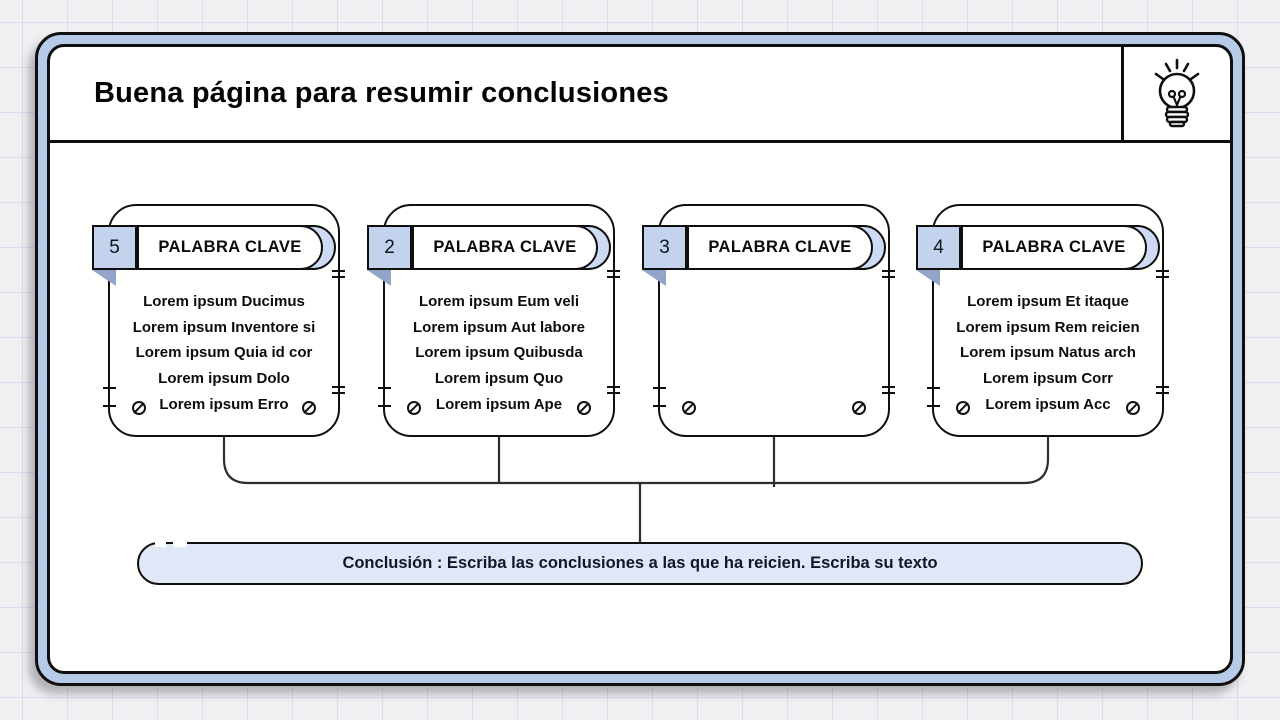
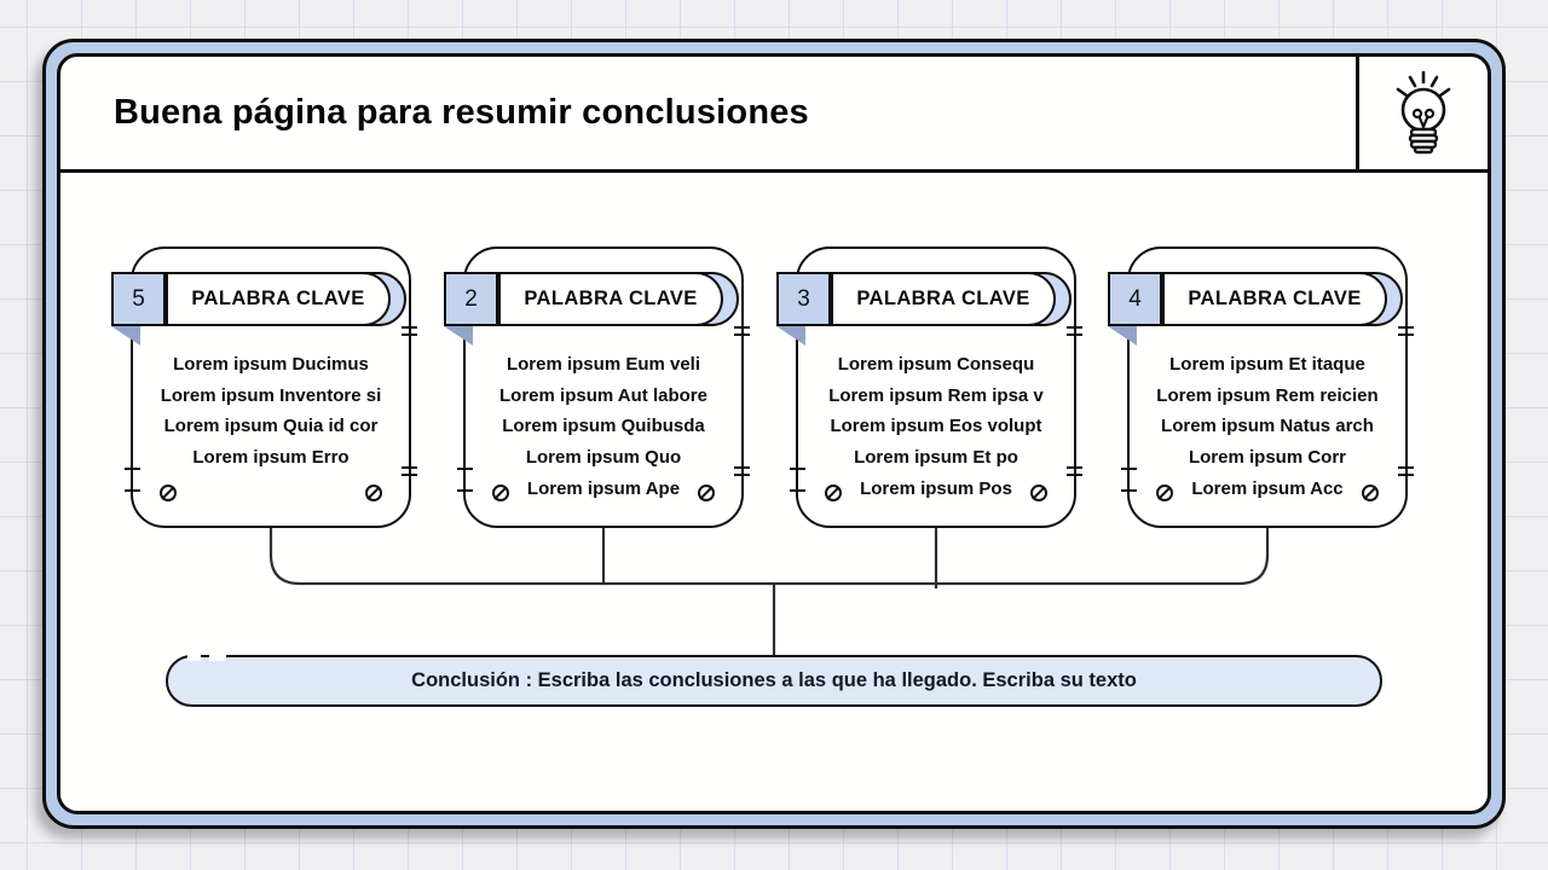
  Buena página para resumir conclusiones
  5
  PALABRA CLAVE
  Lorem ipsum Ducimus
  Lorem ipsum Inventore si
  Lorem ipsum Quia id cor
- Lorem ipsum Dolo
  Lorem ipsum Erro
  2
  PALABRA CLAVE
  Lorem ipsum Eum veli
  Lorem ipsum Aut labore
  Lorem ipsum Quibusda
  Lorem ipsum Quo
  Lorem ipsum Ape
  3
  PALABRA CLAVE
+ Lorem ipsum Consequ
+ Lorem ipsum Rem ipsa v
+ Lorem ipsum Eos volupt
+ Lorem ipsum Et po
+ Lorem ipsum Pos
  4
  PALABRA CLAVE
  Lorem ipsum Et itaque
  Lorem ipsum Rem reicien
  Lorem ipsum Natus arch
  Lorem ipsum Corr
  Lorem ipsum Acc
- Conclusión : Escriba las conclusiones a las que ha reicien. Escriba su texto
+ Conclusión : Escriba las conclusiones a las que ha llegado. Escriba su texto
